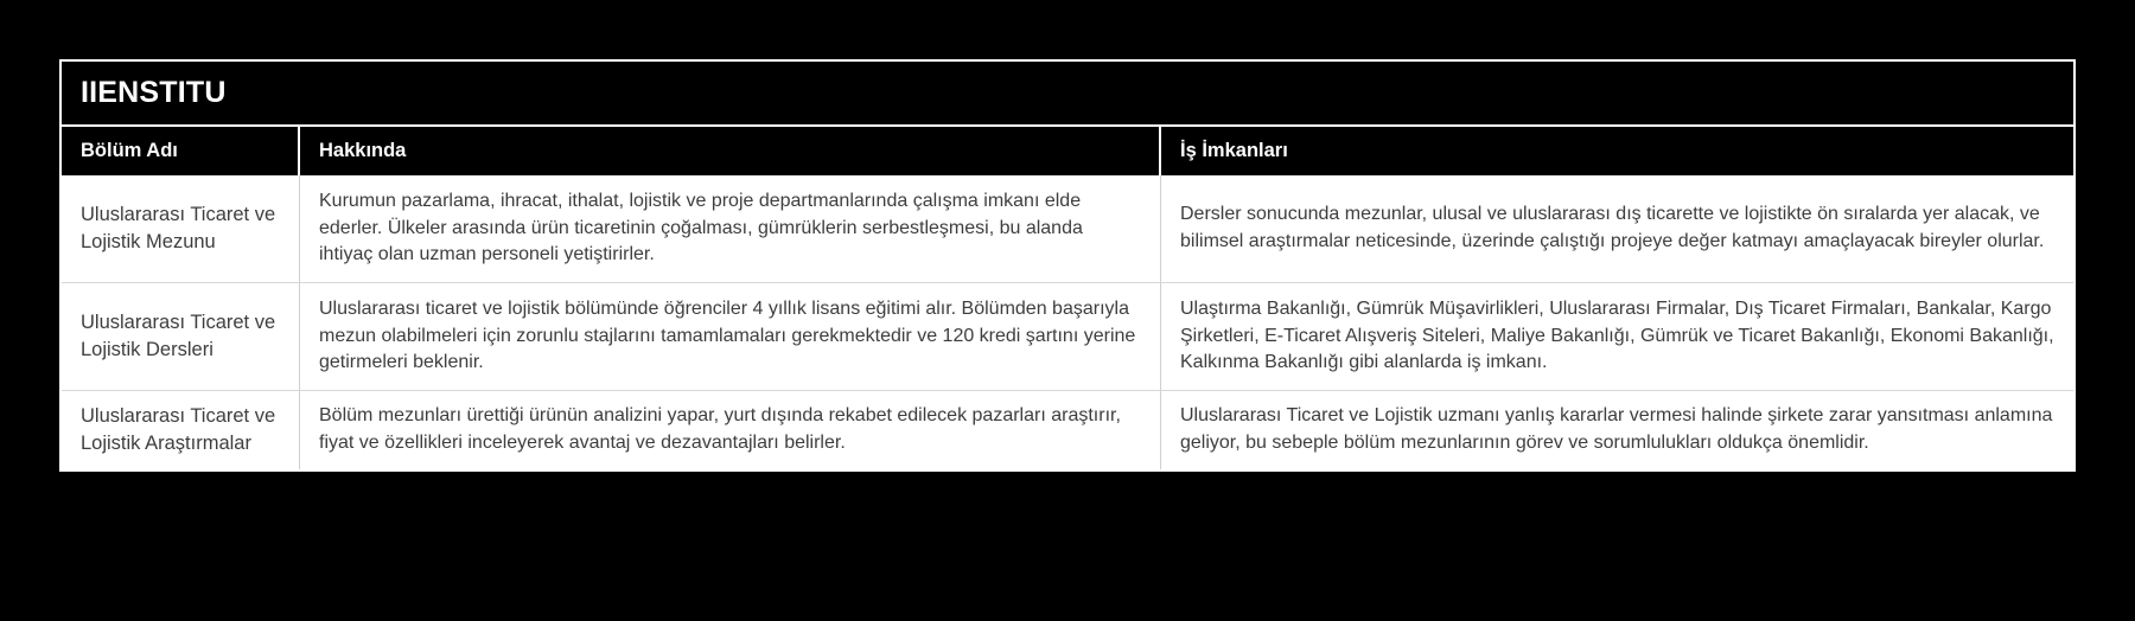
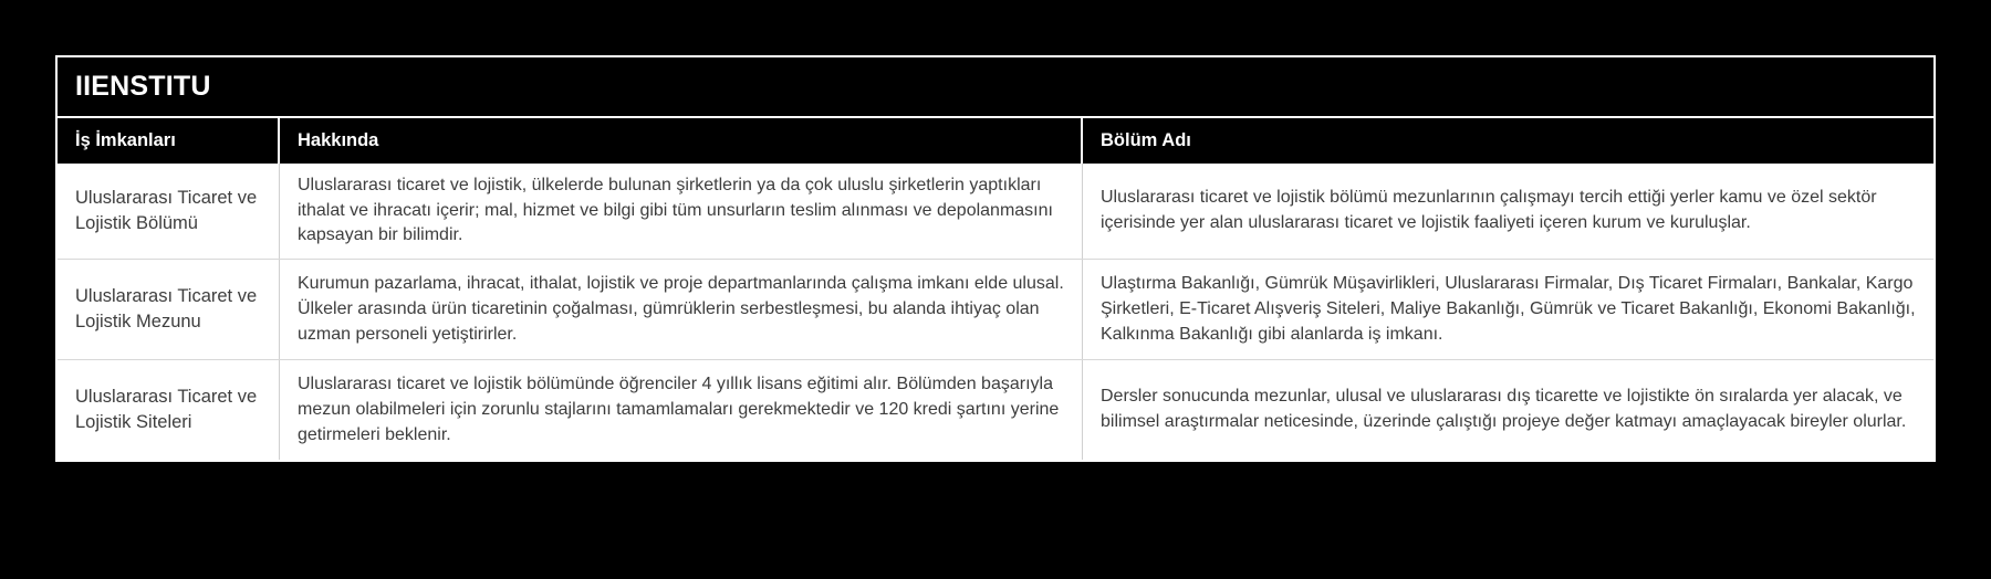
  IIENSTITU
- Bölüm Adı
+ İş İmkanları
  Hakkında
- İş İmkanları
+ Bölüm Adı
+ Uluslararası Ticaret ve Lojistik Bölümü
+ Uluslararası ticaret ve lojistik, ülkelerde bulunan şirketlerin ya da çok uluslu şirketlerin yaptıkları ithalat ve ihracatı içerir; mal, hizmet ve bilgi gibi tüm unsurların teslim alınması ve depolanmasını kapsayan bir bilimdir.
+ Uluslararası ticaret ve lojistik bölümü mezunlarının çalışmayı tercih ettiği yerler kamu ve özel sektör içerisinde yer alan uluslararası ticaret ve lojistik faaliyeti içeren kurum ve kuruluşlar.
  Uluslararası Ticaret ve Lojistik Mezunu
- Kurumun pazarlama, ihracat, ithalat, lojistik ve proje departmanlarında çalışma imkanı elde ederler. Ülkeler arasında ürün ticaretinin çoğalması, gümrüklerin serbestleşmesi, bu alanda ihtiyaç olan uzman personeli yetiştirirler.
+ Kurumun pazarlama, ihracat, ithalat, lojistik ve proje departmanlarında çalışma imkanı elde ulusal. Ülkeler arasında ürün ticaretinin çoğalması, gümrüklerin serbestleşmesi, bu alanda ihtiyaç olan uzman personeli yetiştirirler.
- Dersler sonucunda mezunlar, ulusal ve uluslararası dış ticarette ve lojistikte ön sıralarda yer alacak, ve bilimsel araştırmalar neticesinde, üzerinde çalıştığı projeye değer katmayı amaçlayacak bireyler olurlar.
+ Ulaştırma Bakanlığı, Gümrük Müşavirlikleri, Uluslararası Firmalar, Dış Ticaret Firmaları, Bankalar, Kargo Şirketleri, E-Ticaret Alışveriş Siteleri, Maliye Bakanlığı, Gümrük ve Ticaret Bakanlığı, Ekonomi Bakanlığı, Kalkınma Bakanlığı gibi alanlarda iş imkanı.
- Uluslararası Ticaret ve Lojistik Dersleri
+ Uluslararası Ticaret ve Lojistik Siteleri
  Uluslararası ticaret ve lojistik bölümünde öğrenciler 4 yıllık lisans eğitimi alır. Bölümden başarıyla mezun olabilmeleri için zorunlu stajlarını tamamlamaları gerekmektedir ve 120 kredi şartını yerine getirmeleri beklenir.
- Ulaştırma Bakanlığı, Gümrük Müşavirlikleri, Uluslararası Firmalar, Dış Ticaret Firmaları, Bankalar, Kargo Şirketleri, E-Ticaret Alışveriş Siteleri, Maliye Bakanlığı, Gümrük ve Ticaret Bakanlığı, Ekonomi Bakanlığı, Kalkınma Bakanlığı gibi alanlarda iş imkanı.
+ Dersler sonucunda mezunlar, ulusal ve uluslararası dış ticarette ve lojistikte ön sıralarda yer alacak, ve bilimsel araştırmalar neticesinde, üzerinde çalıştığı projeye değer katmayı amaçlayacak bireyler olurlar.
- Uluslararası Ticaret ve Lojistik Araştırmalar
- Bölüm mezunları ürettiği ürünün analizini yapar, yurt dışında rekabet edilecek pazarları araştırır, fiyat ve özellikleri inceleyerek avantaj ve dezavantajları belirler.
- Uluslararası Ticaret ve Lojistik uzmanı yanlış kararlar vermesi halinde şirkete zarar yansıtması anlamına geliyor, bu sebeple bölüm mezunlarının görev ve sorumlulukları oldukça önemlidir.
